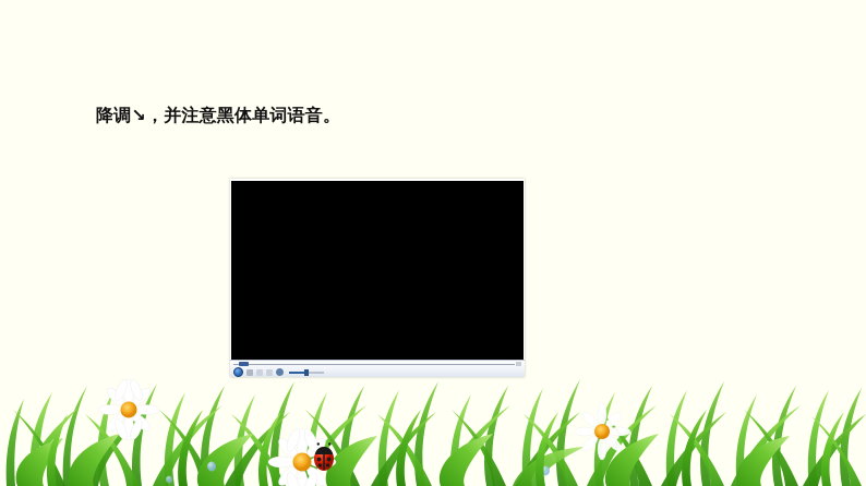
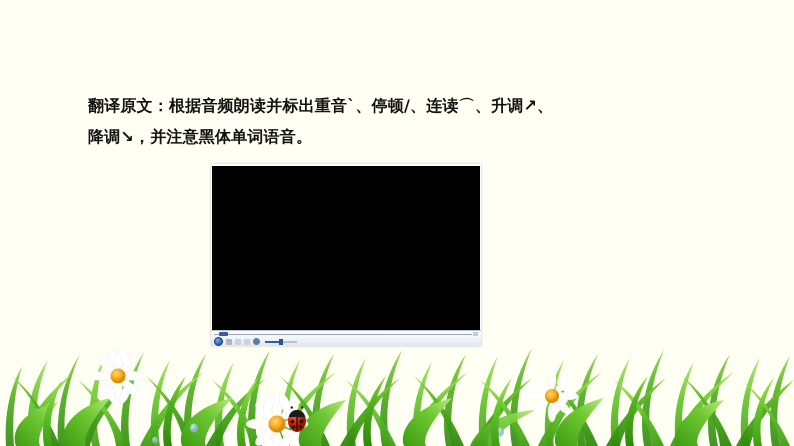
+ 翻译原文：根据音频朗读并标出重音`、停顿/、连读⌒、升调↗、
  降调↘，并注意黑体单词语音。
